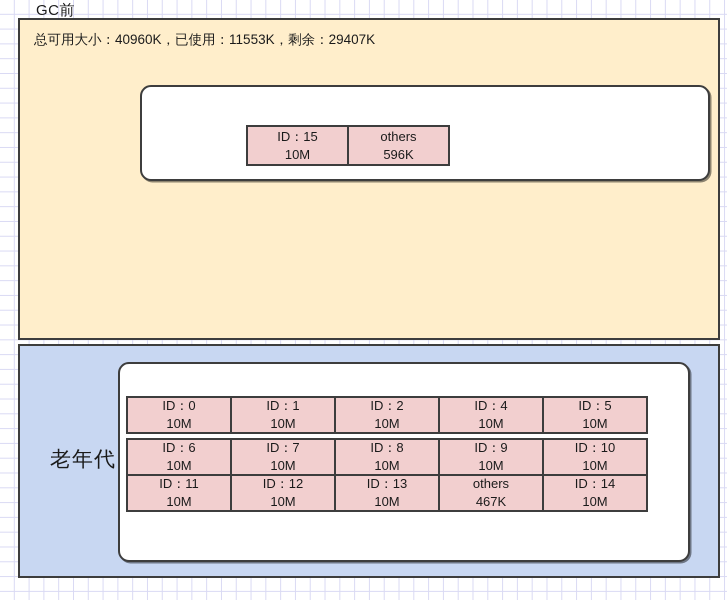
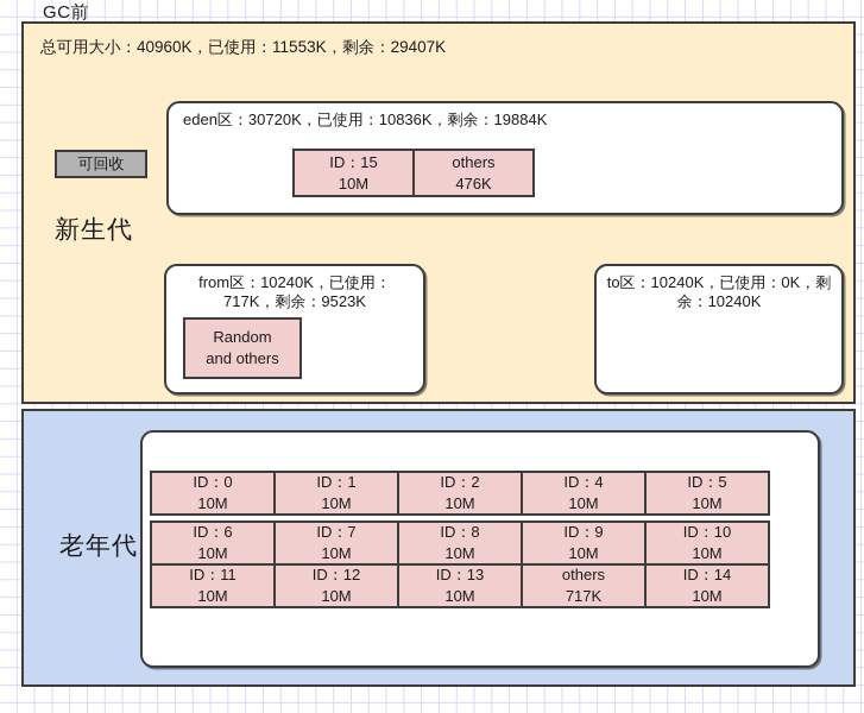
  GC前
  总可用大小：40960K，已使用：11553K，剩余：29407K
+ 可回收
+ 新生代
+ eden区：30720K，已使用：10836K，剩余：19884K
  ID：15
  10M
  others
- 596K
+ 476K
+ from区：10240K，已使用：717K，剩余：9523K
+ Random
+ and others
+ to区：10240K，已使用：0K，剩余：10240K
  老年代
  ID：0
  10M
  ID：1
  10M
  ID：2
  10M
  ID：4
  10M
  ID：5
  10M
  ID：6
  10M
  ID：7
  10M
  ID：8
  10M
  ID：9
  10M
  ID：10
  10M
  ID：11
  10M
  ID：12
  10M
  ID：13
  10M
  others
- 467K
+ 717K
  ID：14
  10M
